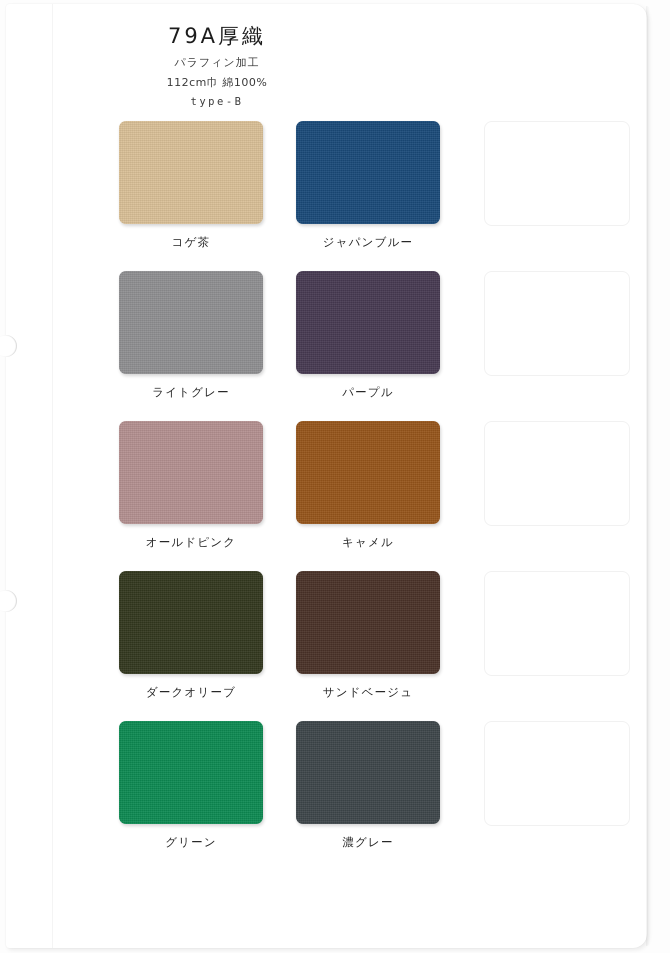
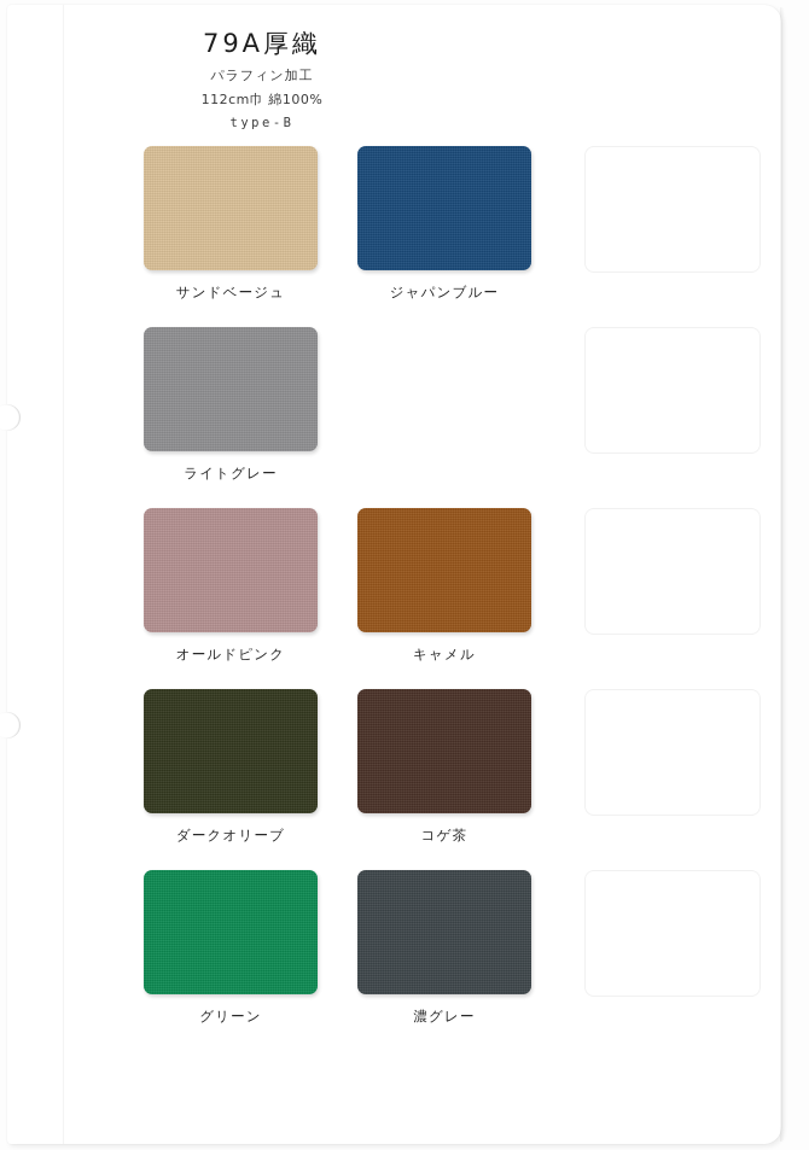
  79A厚織
  パラフィン加工
  112cm巾 綿100%
  type-B
- コゲ茶
+ サンドベージュ
  ジャパンブルー
  ライトグレー
- パープル
  オールドピンク
  キャメル
  ダークオリーブ
- サンドベージュ
+ コゲ茶
  グリーン
  濃グレー
